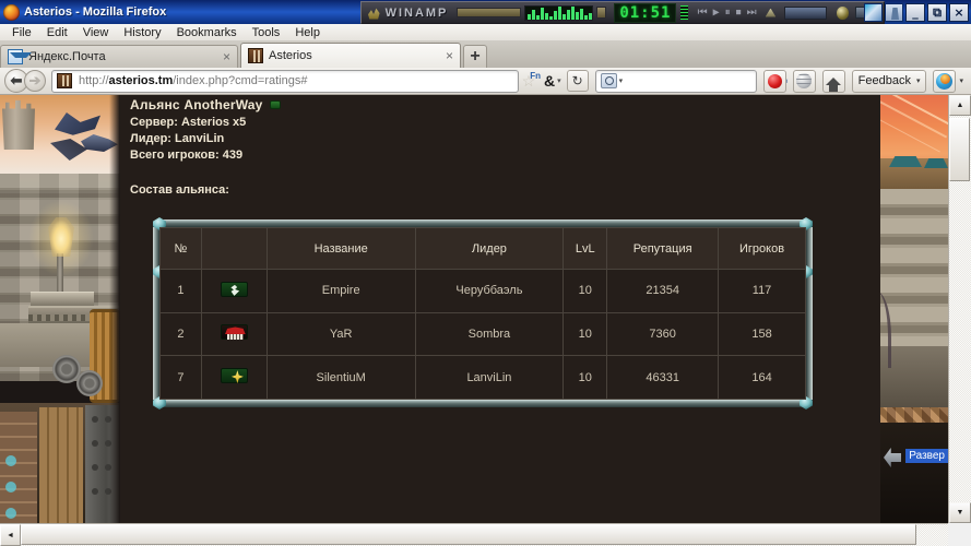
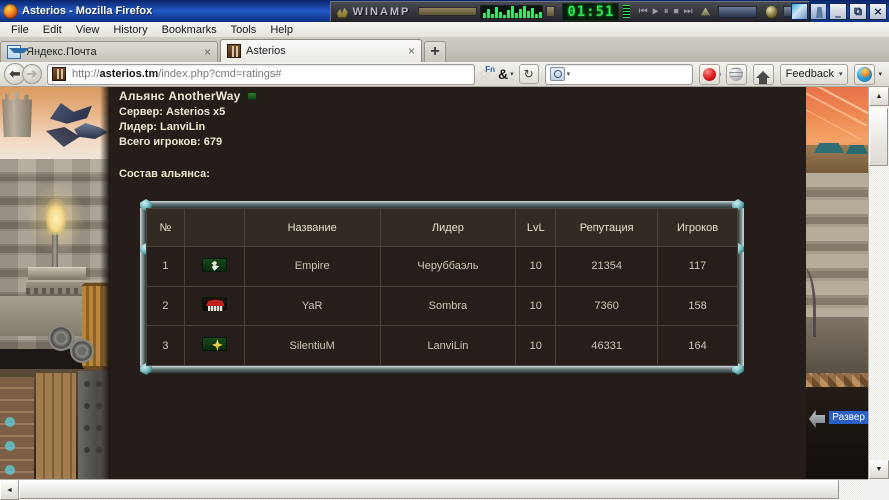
  Asterios - Mozilla Firefox
  WINAMP
  01:51
  ⏮
  ▶
  ⏸
  ⏹
  ⏭
  _
  ⧉
  ×
  File
  Edit
  View
  History
  Bookmarks
  Tools
  Help
  Яндекс.Почта
  ×
  Asterios
  ×
  +
  ⬅
  ➔
  http://asterios.tm/index.php?cmd=ratings#
  ☆
  Fn
  &
  ↻
  Feedback
  Альянс AnotherWay
  Сервер: Asterios x5
  Лидер: LanviLin
- Всего игроков: 439
+ Всего игроков: 679
  Состав альянса:
  №		Название	Лидер	LvL	Репутация	Игроков
  1		Empire	Черуббаэль	10	21354	117
  2		YaR	Sombra	10	7360	158
- 7		SilentiuM	LanviLin	10	46331	164
+ 3		SilentiuM	LanviLin	10	46331	164
  Развер
